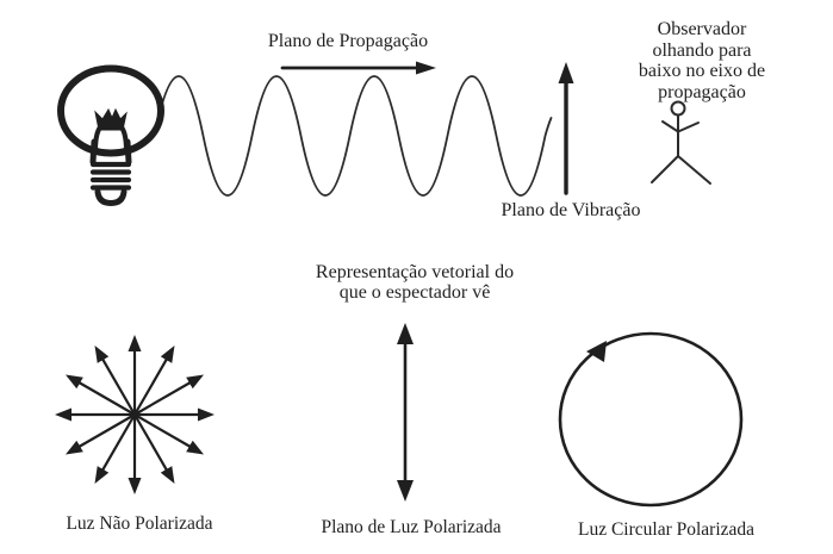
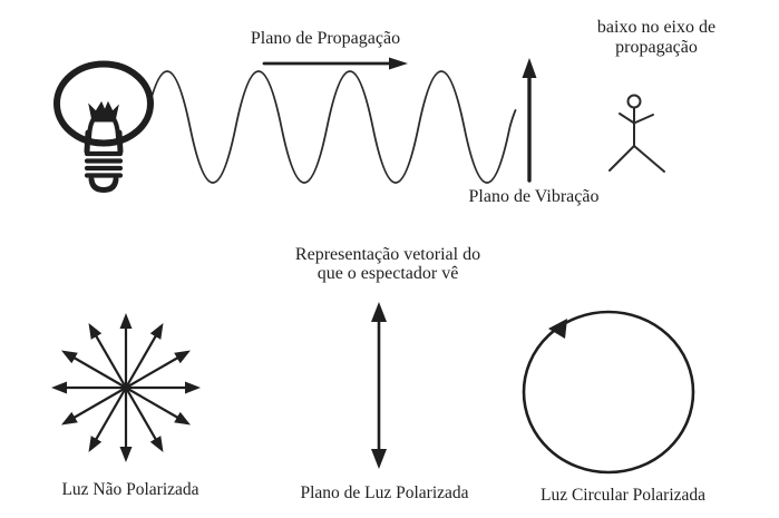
  Plano de Propagação
- Observador olhando para
  baixo no eixo de
  propagação
  Plano de Vibração
  Representação vetorial do
  que o espectador vê
  Luz Não Polarizada
  Plano de Luz Polarizada
  Luz Circular Polarizada
